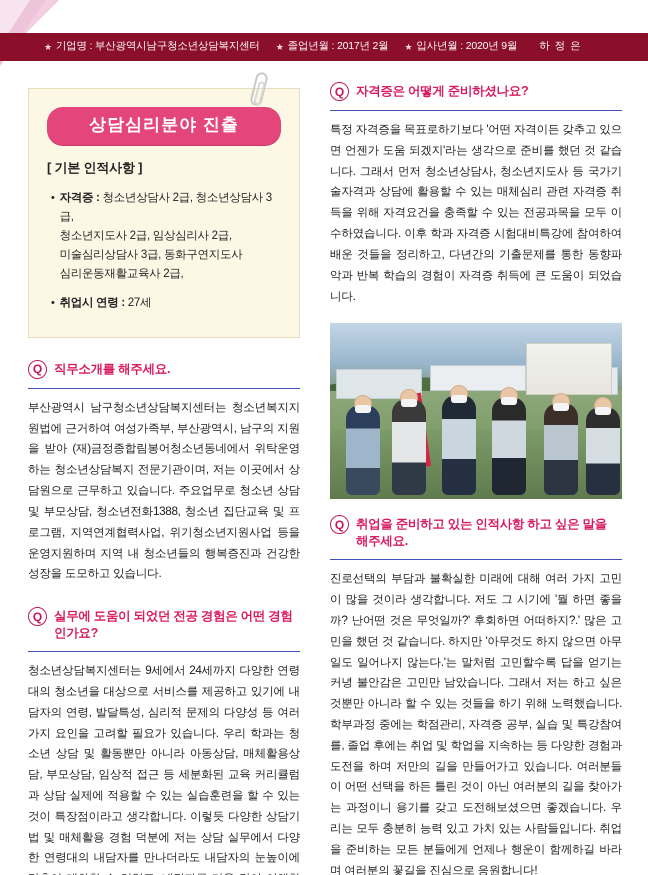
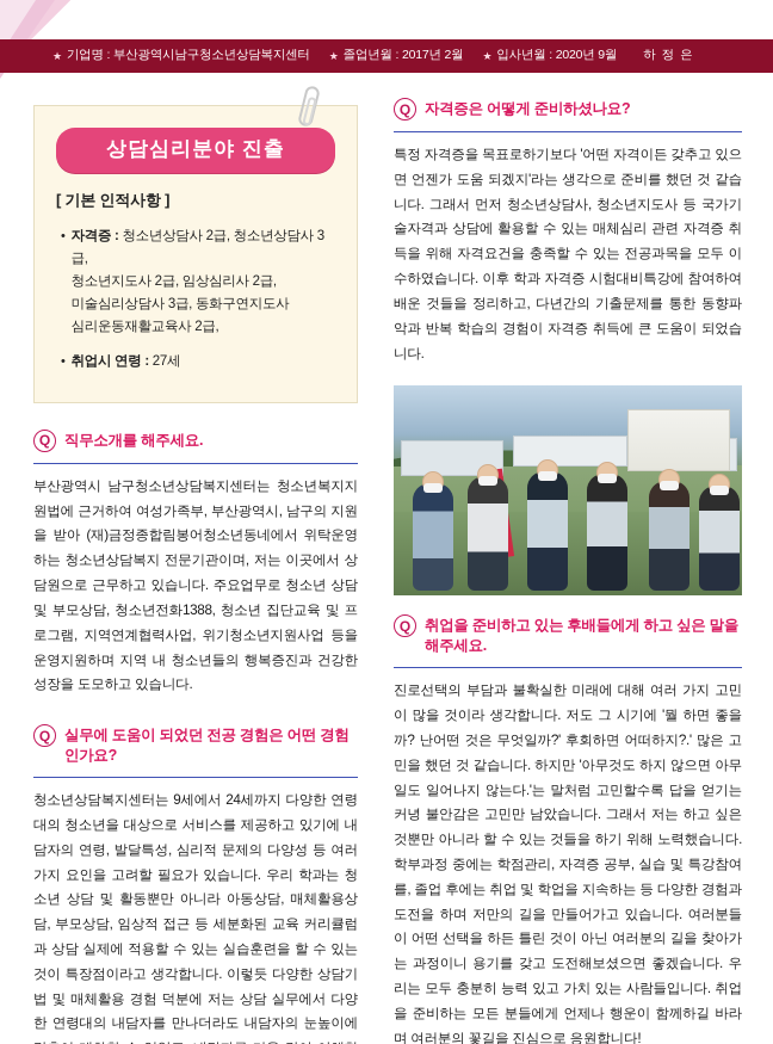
  ★
  기업명 : 부산광역시남구청소년상담복지센터
  ★
  졸업년월 : 2017년 2월
  ★
  입사년월 : 2020년 9월
  하 정 은
  상담심리분야 진출
  [ 기본 인적사항 ]
  •
  자격증 : 청소년상담사 2급, 청소년상담사 3급,
  청소년지도사 2급, 임상심리사 2급,
  미술심리상담사 3급, 동화구연지도사
  심리운동재활교육사 2급,
  •
  취업시 연령 : 27세
  Q
  직무소개를 해주세요.
  부산광역시 남구청소년상담복지센터는 청소년복지지원법에 근거하여 여성가족부, 부산광역시, 남구의 지원을 받아 (재)금정종합림봉어청소년동네에서 위탁운영하는 청소년상담복지 전문기관이며, 저는 이곳에서 상담원으로 근무하고 있습니다. 주요업무로 청소년 상담 및 부모상담, 청소년전화1388, 청소년 집단교육 및 프로그램, 지역연계협력사업, 위기청소년지원사업 등을 운영지원하며 지역 내 청소년들의 행복증진과 건강한 성장을 도모하고 있습니다.
  Q
  실무에 도움이 되었던 전공 경험은 어떤 경험인가요?
  청소년상담복지센터는 9세에서 24세까지 다양한 연령대의 청소년을 대상으로 서비스를 제공하고 있기에 내담자의 연령, 발달특성, 심리적 문제의 다양성 등 여러 가지 요인을 고려할 필요가 있습니다. 우리 학과는 청소년 상담 및 활동뿐만 아니라 아동상담, 매체활용상담, 부모상담, 임상적 접근 등 세분화된 교육 커리큘럼과 상담 실제에 적용할 수 있는 실습훈련을 할 수 있는 것이 특장점이라고 생각합니다. 이렇듯 다양한 상담기법 및 매체활용 경험 덕분에 저는 상담 실무에서 다양한 연령대의 내담자를 만나더라도 내담자의 눈높이에
  Q
  자격증은 어떻게 준비하셨나요?
  특정 자격증을 목표로하기보다 '어떤 자격이든 갖추고 있으면 언젠가 도움 되겠지'라는 생각으로 준비를 했던 것 같습니다. 그래서 먼저 청소년상담사, 청소년지도사 등 국가기술자격과 상담에 활용할 수 있는 매체심리 관련 자격증 취득을 위해 자격요건을 충족할 수 있는 전공과목을 모두 이수하였습니다. 이후 학과 자격증 시험대비특강에 참여하여 배운 것들을 정리하고, 다년간의 기출문제를 통한 동향파악과 반복 학습의 경험이 자격증 취득에 큰 도움이 되었습니다.
  Q
- 취업을 준비하고 있는 인적사항 하고 싶은 말을 해주세요.
+ 취업을 준비하고 있는 후배들에게 하고 싶은 말을 해주세요.
  진로선택의 부담과 불확실한 미래에 대해 여러 가지 고민이 많을 것이라 생각합니다. 저도 그 시기에 '뭘 하면 좋을까? 난어떤 것은 무엇일까?' 후회하면 어떠하지?.' 많은 고민을 했던 것 같습니다. 하지만 '아무것도 하지 않으면 아무 일도 일어나지 않는다.'는 말처럼 고민할수록 답을 얻기는커녕 불안감은 고민만 남았습니다. 그래서 저는 하고 싶은 것뿐만 아니라 할 수 있는 것들을 하기 위해 노력했습니다. 학부과정 중에는 학점관리, 자격증 공부, 실습 및 특강참여를, 졸업 후에는 취업 및 학업을 지속하는 등 다양한 경험과 도전을 하며 저만의 길을 만들어가고 있습니다. 여러분들이 어떤 선택을 하든 틀린 것이 아닌 여러분의 길을 찾아가는 과정이니 용기를 갖고 도전해보셨으면 좋겠습니다. 우리는 모두 충분히 능력 있고 가치 있는 사람들입니다. 취업을 준비하는 모든 분들에게 언제나 행운이 함께하길 바라며 여러분의 꽃길을 진심으로 응원합니다!
